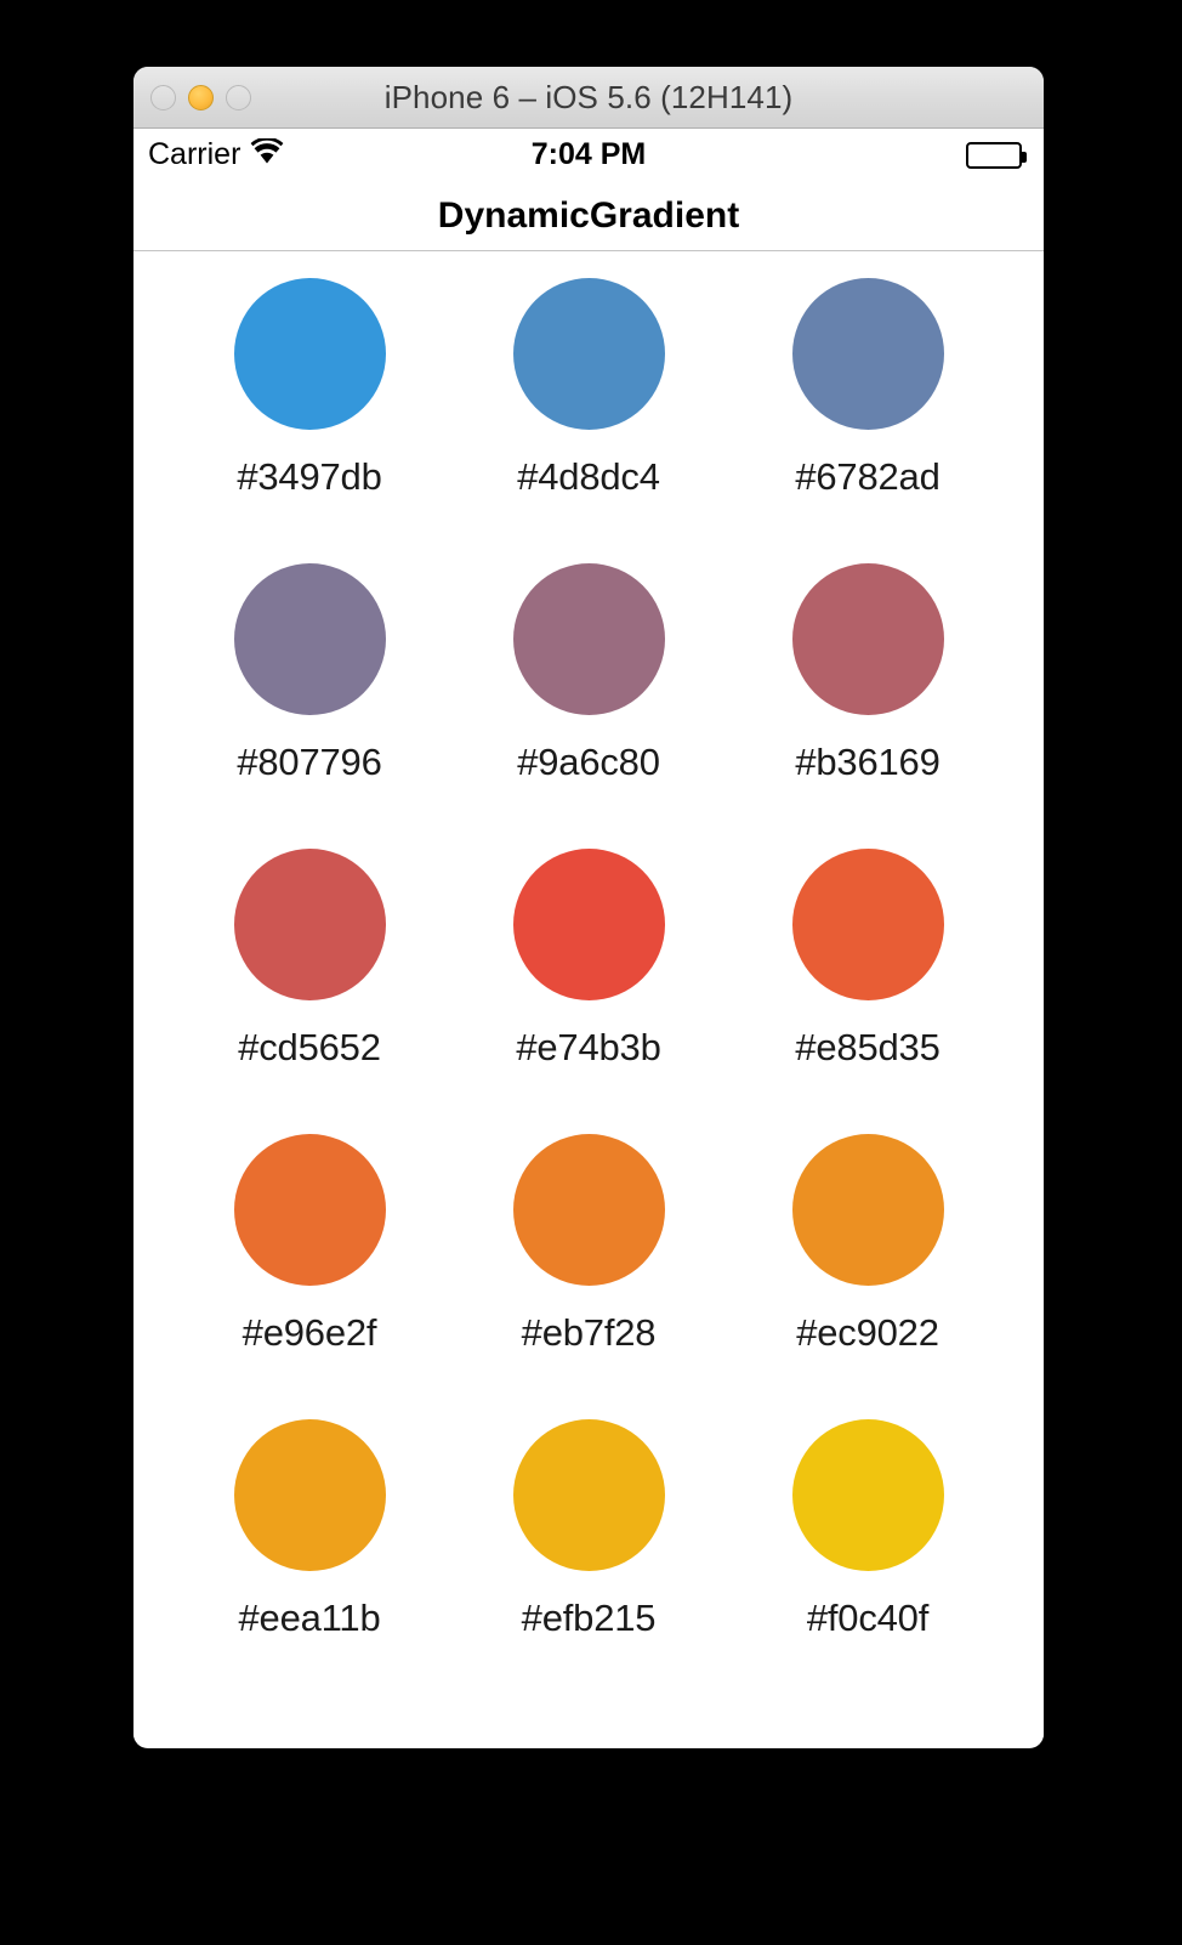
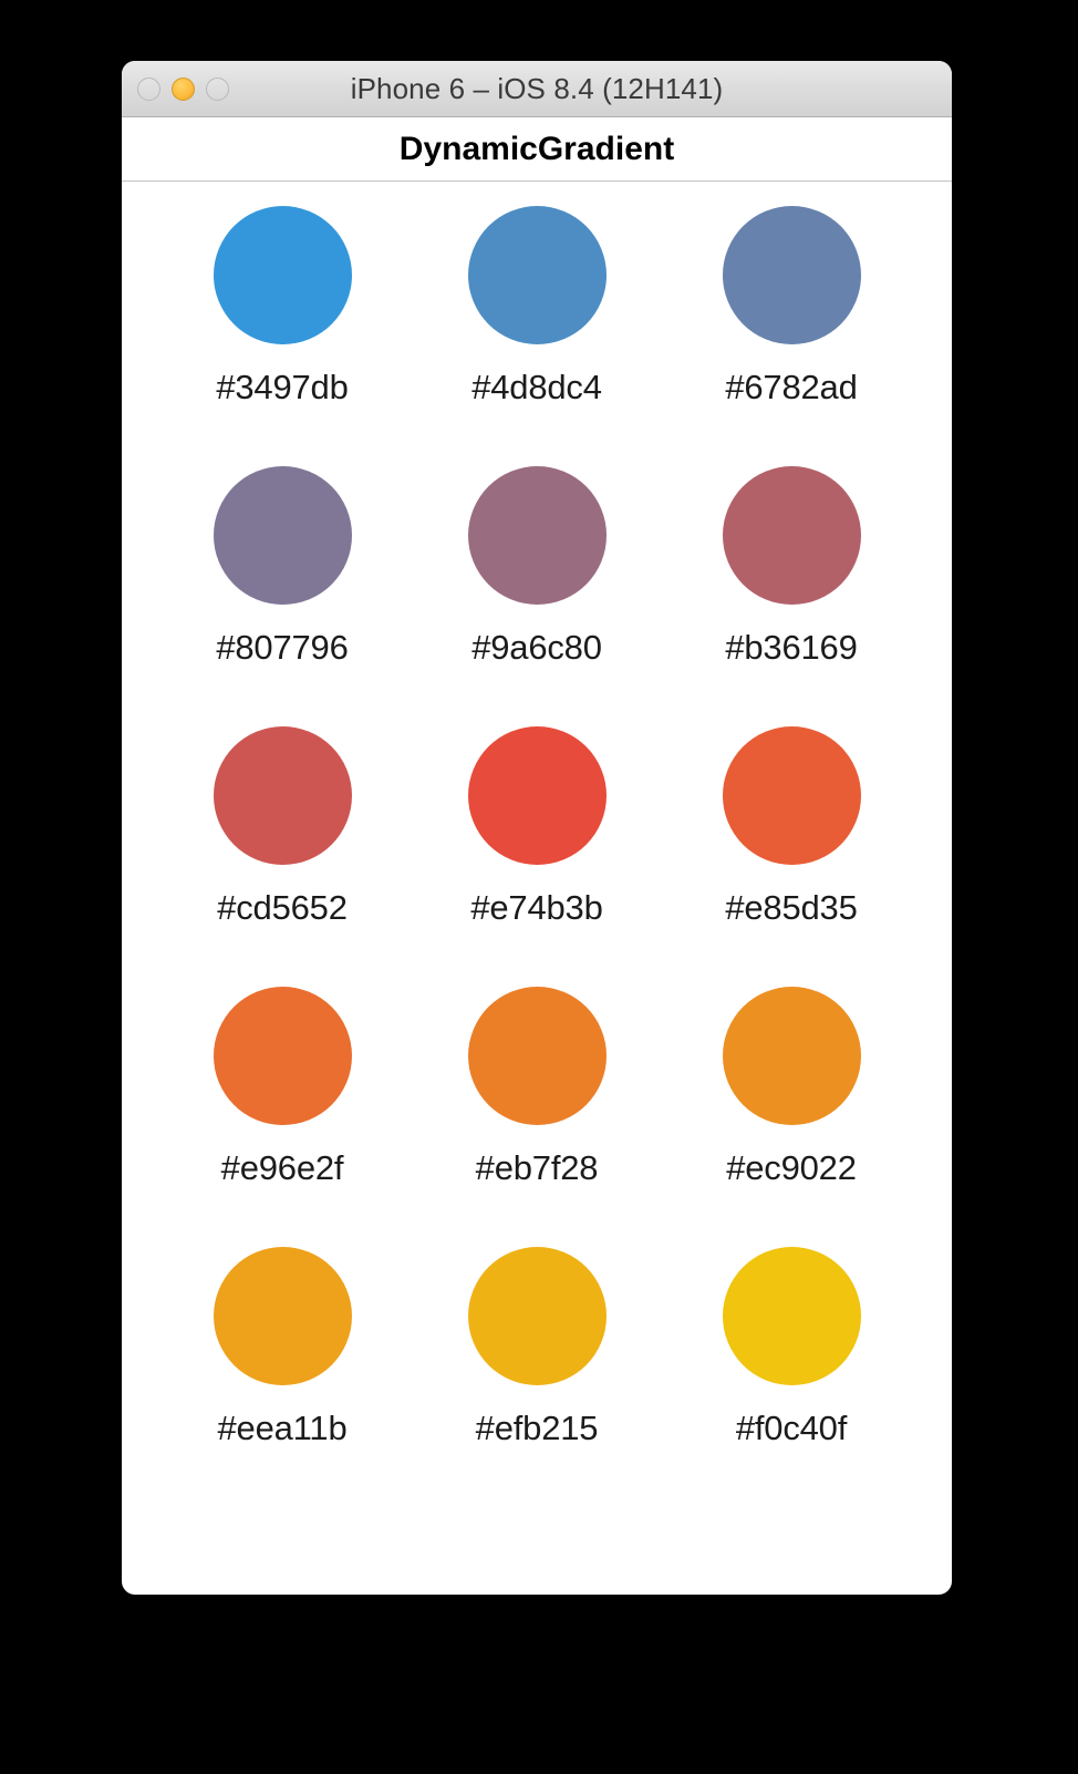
- iPhone 6 – iOS 5.6 (12H141)
+ iPhone 6 – iOS 8.4 (12H141)
- Carrier
- 7:04 PM
  DynamicGradient
  #3497db
  #4d8dc4
  #6782ad
  #807796
  #9a6c80
  #b36169
  #cd5652
  #e74b3b
  #e85d35
  #e96e2f
  #eb7f28
  #ec9022
  #eea11b
  #efb215
  #f0c40f
